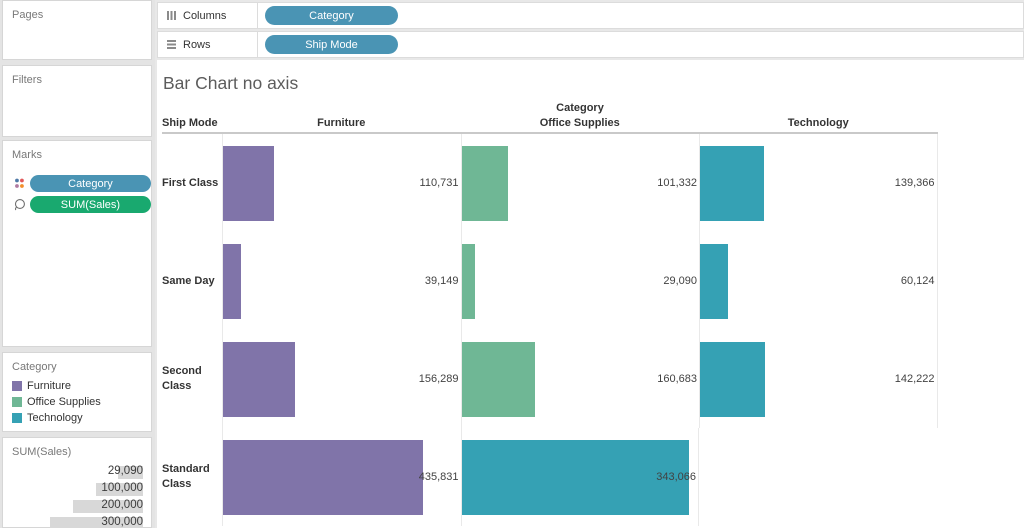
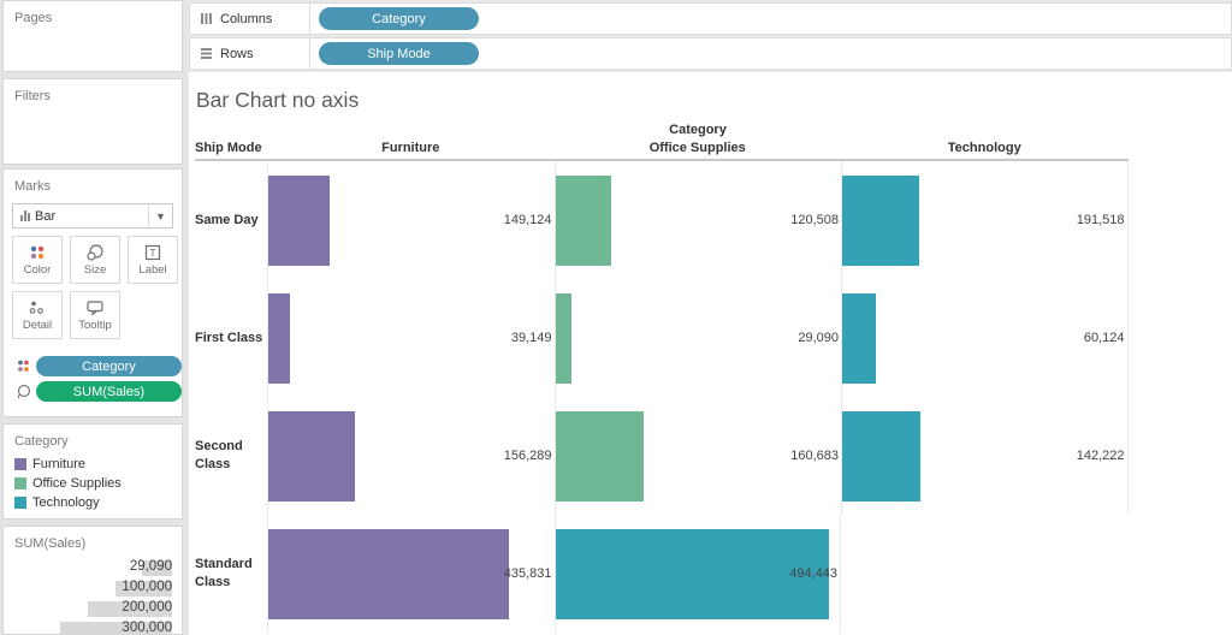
  Pages
  Filters
  Marks
+ Bar
+ ▼
+ Color
+ Size
+ T
+ Label
+ Detail
+ Tooltip
  Category
  SUM(Sales)
  Category
  Furniture
  Office Supplies
  Technology
  SUM(Sales)
  29,090
  100,000
  200,000
  300,000
  Columns
  Category
  Rows
  Ship Mode
  Bar Chart no axis
  Category
  Ship Mode
  Furniture
  Office Supplies
  Technology
- First Class
+ Same Day
- 110,731
+ 149,124
- 101,332
+ 120,508
- 139,366
+ 191,518
- Same Day
+ First Class
  39,149
  29,090
  60,124
  Second Class
  156,289
  160,683
  142,222
  Standard Class
  435,831
- 343,066
+ 494,443
